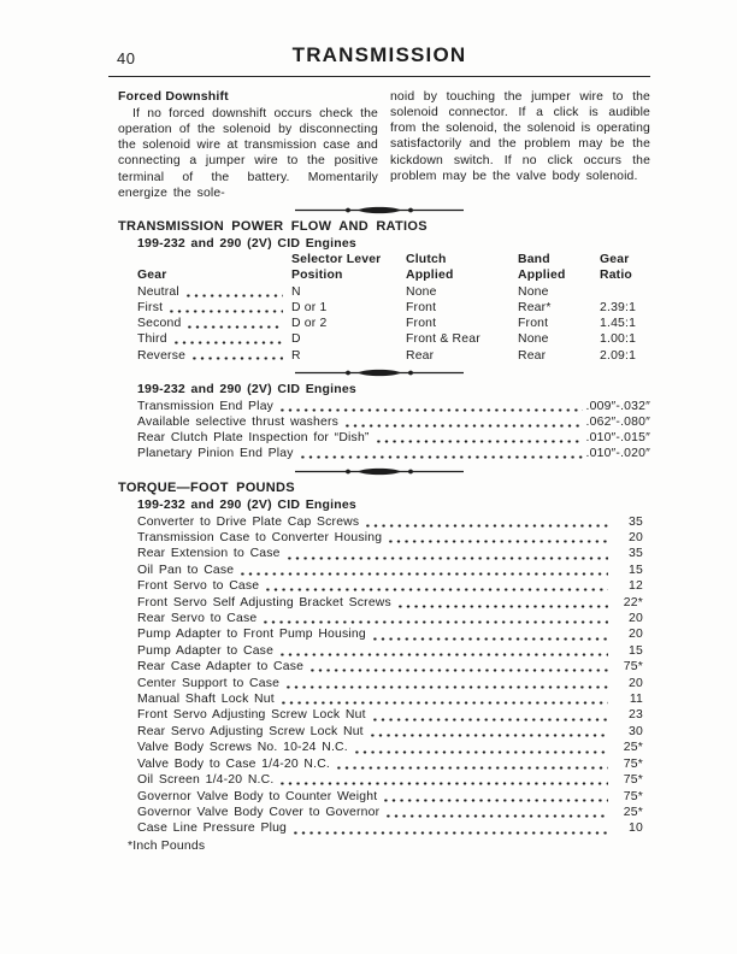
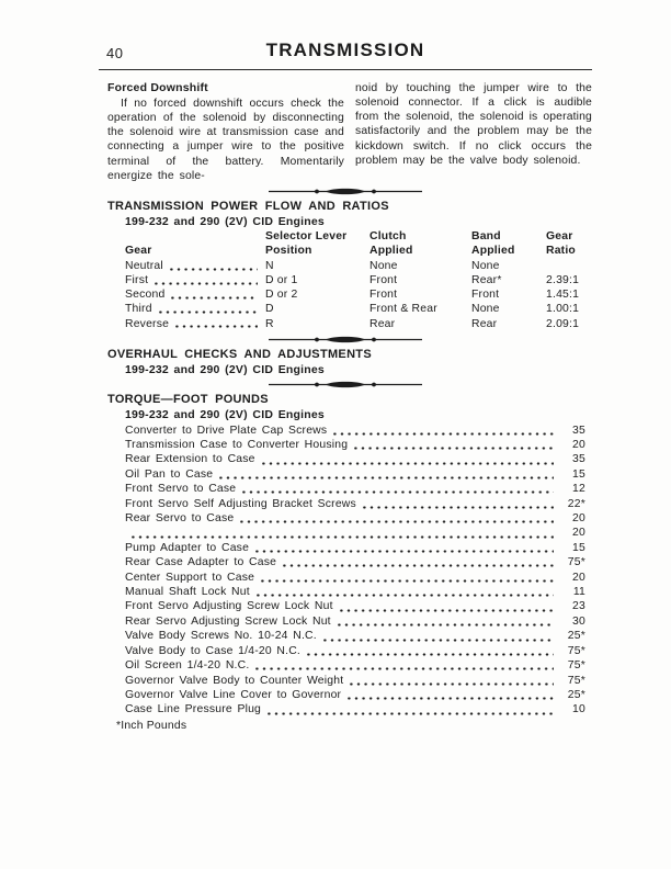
  40
  TRANSMISSION
  Forced Downshift
  If no forced downshift occurs check the operation of the solenoid by disconnecting the solenoid wire at transmission case and connecting a jumper wire to the positive terminal of the battery. Momentarily energize the sole-
  noid by touching the jumper wire to the solenoid connector. If a click is audible from the solenoid, the solenoid is operating satisfactorily and the problem may be the kickdown switch. If no click occurs the problem may be the valve body solenoid.
  TRANSMISSION POWER FLOW AND RATIOS
  199-232 and 290 (2V) CID Engines
  Gear
  Selector Lever
  Position
  Clutch
  Applied
  Band
  Applied
  Gear
  Ratio
  Neutral
  N
  None
  None
  First
  D or 1
  Front
  Rear*
  2.39:1
  Second
  D or 2
  Front
  Front
  1.45:1
  Third
  D
  Front & Rear
  None
  1.00:1
  Reverse
  R
  Rear
  Rear
  2.09:1
+ OVERHAUL CHECKS AND ADJUSTMENTS
  199-232 and 290 (2V) CID Engines
- Transmission End Play
- .009″-.032″
- Available selective thrust washers
- .062″-.080″
- Rear Clutch Plate Inspection for “Dish”
- .010″-.015″
- Planetary Pinion End Play
- .010″-.020″
  TORQUE—FOOT POUNDS
  199-232 and 290 (2V) CID Engines
  Converter to Drive Plate Cap Screws
  35
  Transmission Case to Converter Housing
  20
  Rear Extension to Case
  35
  Oil Pan to Case
  15
  Front Servo to Case
  12
  Front Servo Self Adjusting Bracket Screws
  22*
  Rear Servo to Case
  20
- Pump Adapter to Front Pump Housing
  20
  Pump Adapter to Case
  15
  Rear Case Adapter to Case
  75*
  Center Support to Case
  20
  Manual Shaft Lock Nut
  11
  Front Servo Adjusting Screw Lock Nut
  23
  Rear Servo Adjusting Screw Lock Nut
  30
  Valve Body Screws No. 10-24 N.C.
  25*
  Valve Body to Case 1/4-20 N.C.
  75*
  Oil Screen 1/4-20 N.C.
  75*
  Governor Valve Body to Counter Weight
  75*
- Governor Valve Body Cover to Governor
+ Governor Valve Line Cover to Governor
  25*
  Case Line Pressure Plug
  10
  *Inch Pounds
